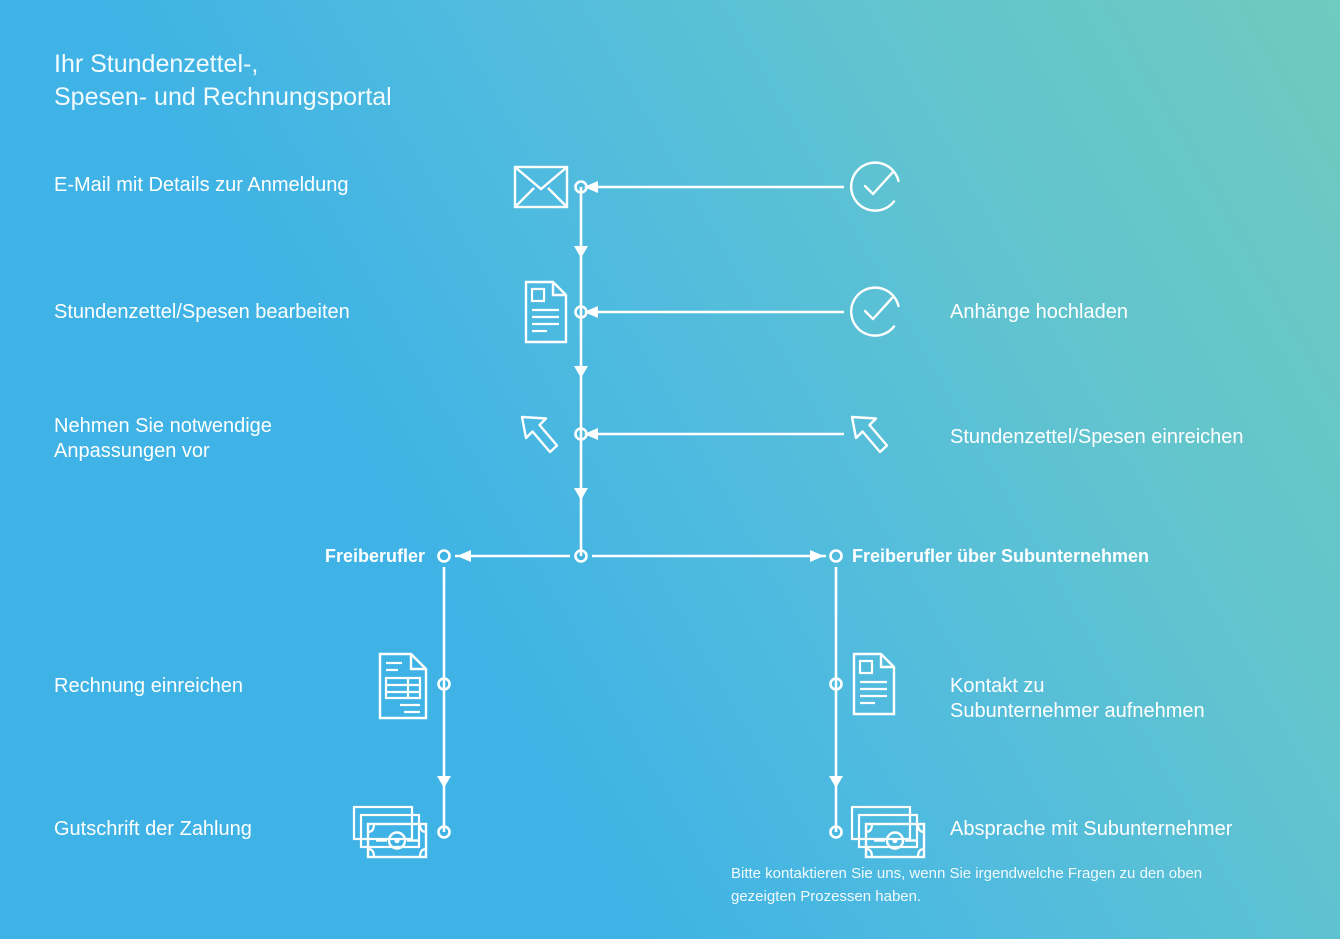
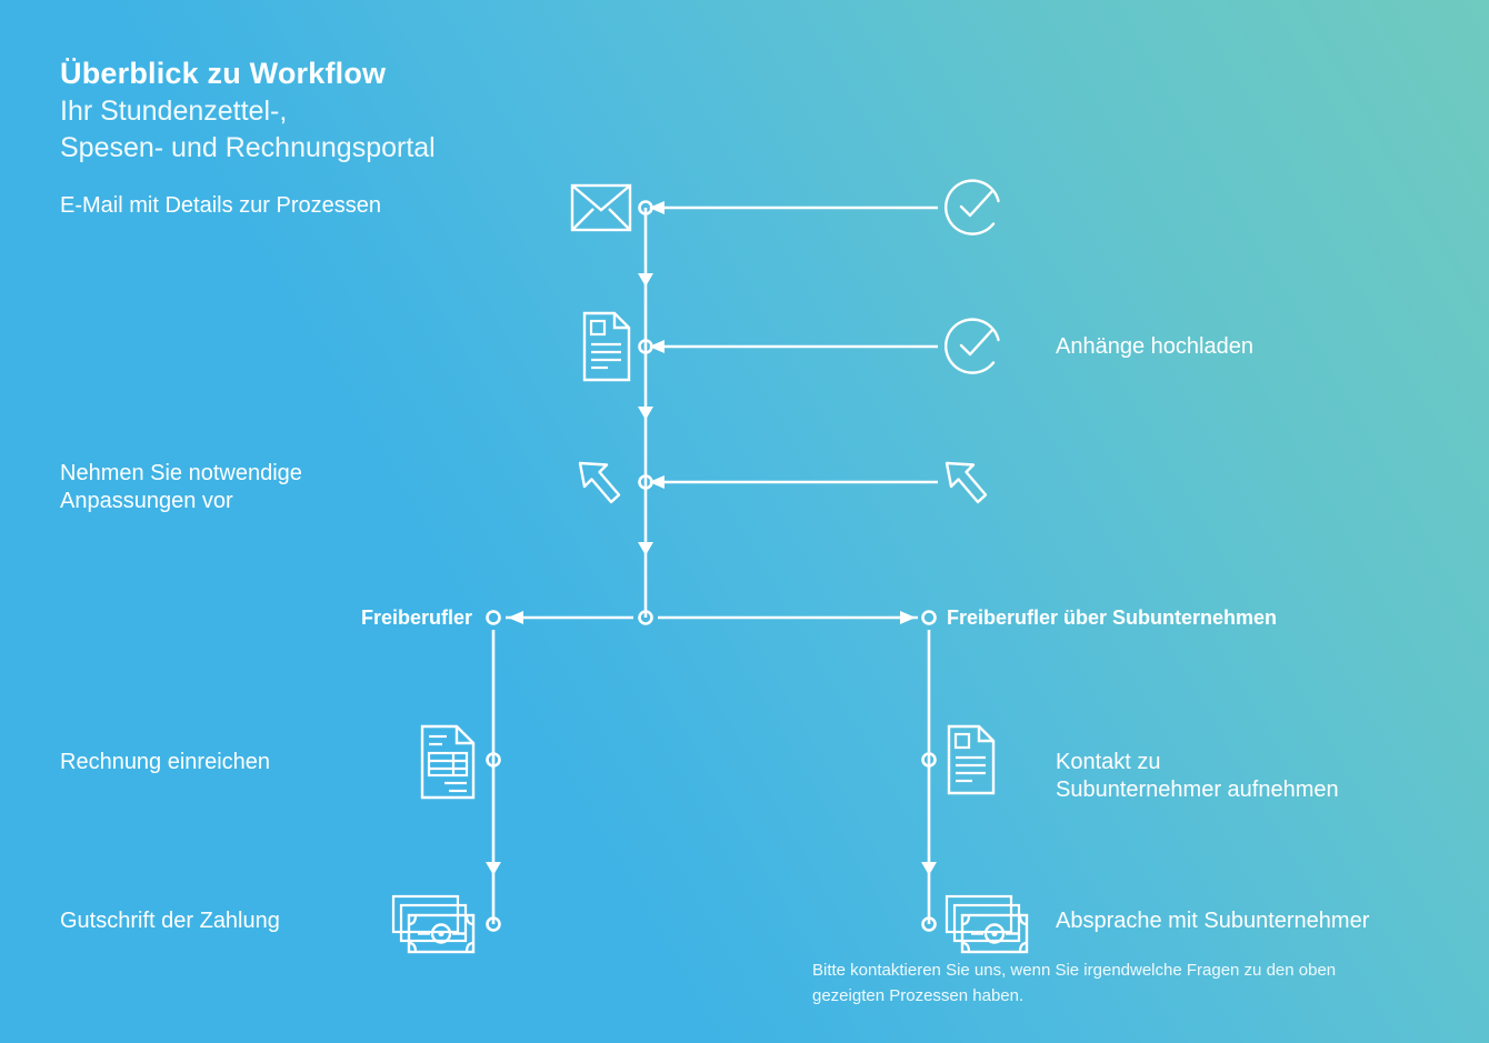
+ Überblick zu Workflow
  Ihr Stundenzettel-,
  Spesen- und Rechnungsportal
- E-Mail mit Details zur Anmeldung
+ E-Mail mit Details zur Prozessen
- Stundenzettel/Spesen bearbeiten
  Anhänge hochladen
  Nehmen Sie notwendige
  Anpassungen vor
- Stundenzettel/Spesen einreichen
  Freiberufler
  Freiberufler über Subunternehmen
  Rechnung einreichen
  Gutschrift der Zahlung
  Kontakt zu
  Subunternehmer aufnehmen
  Absprache mit Subunternehmer
  Bitte kontaktieren Sie uns, wenn Sie irgendwelche Fragen zu den oben
  gezeigten Prozessen haben.
